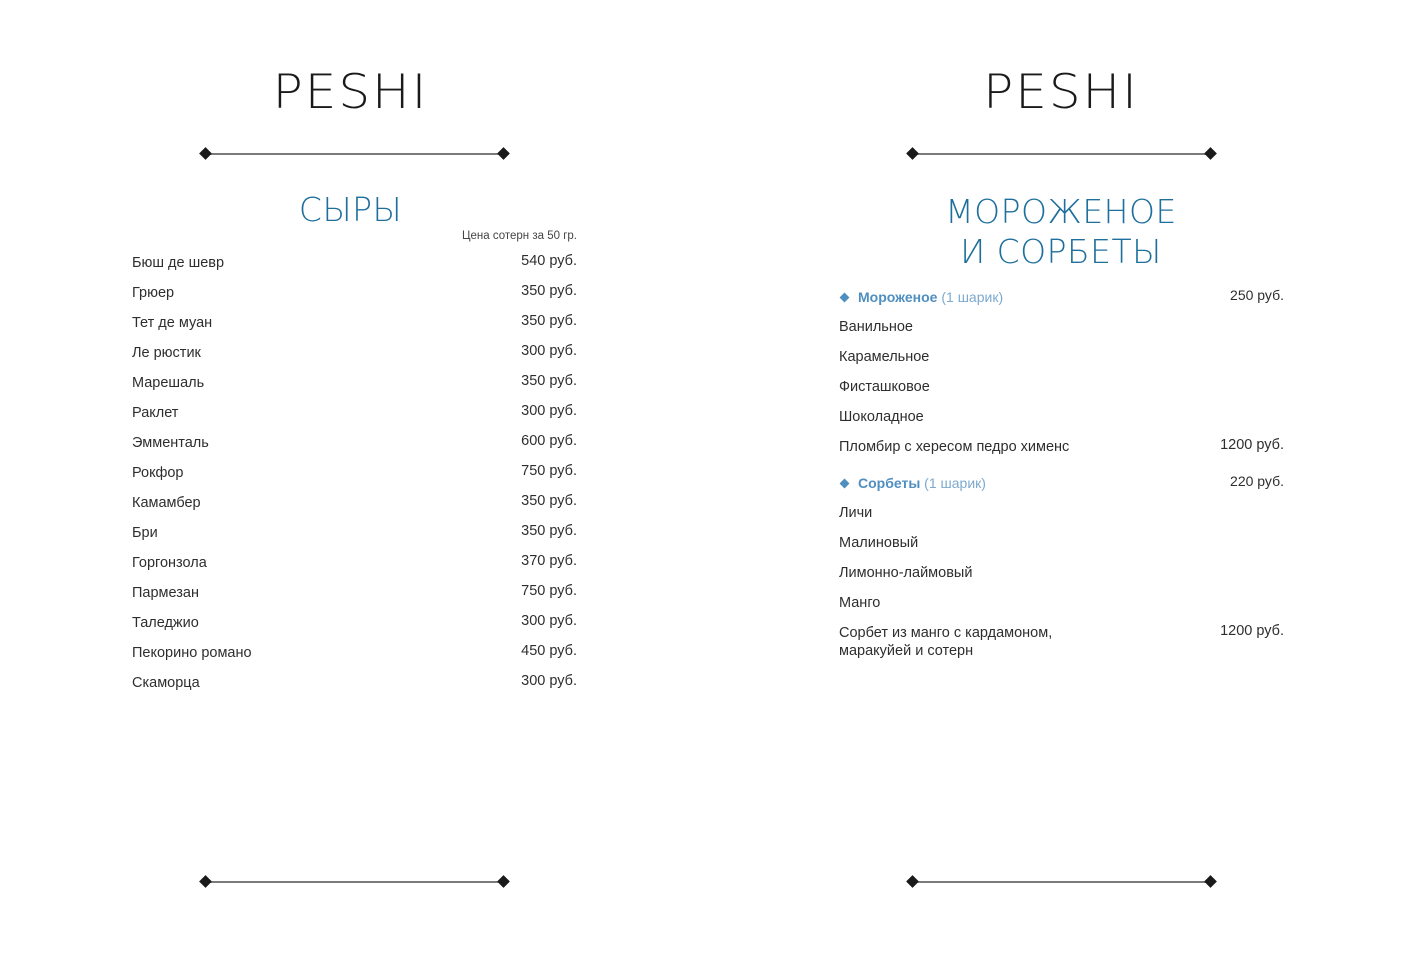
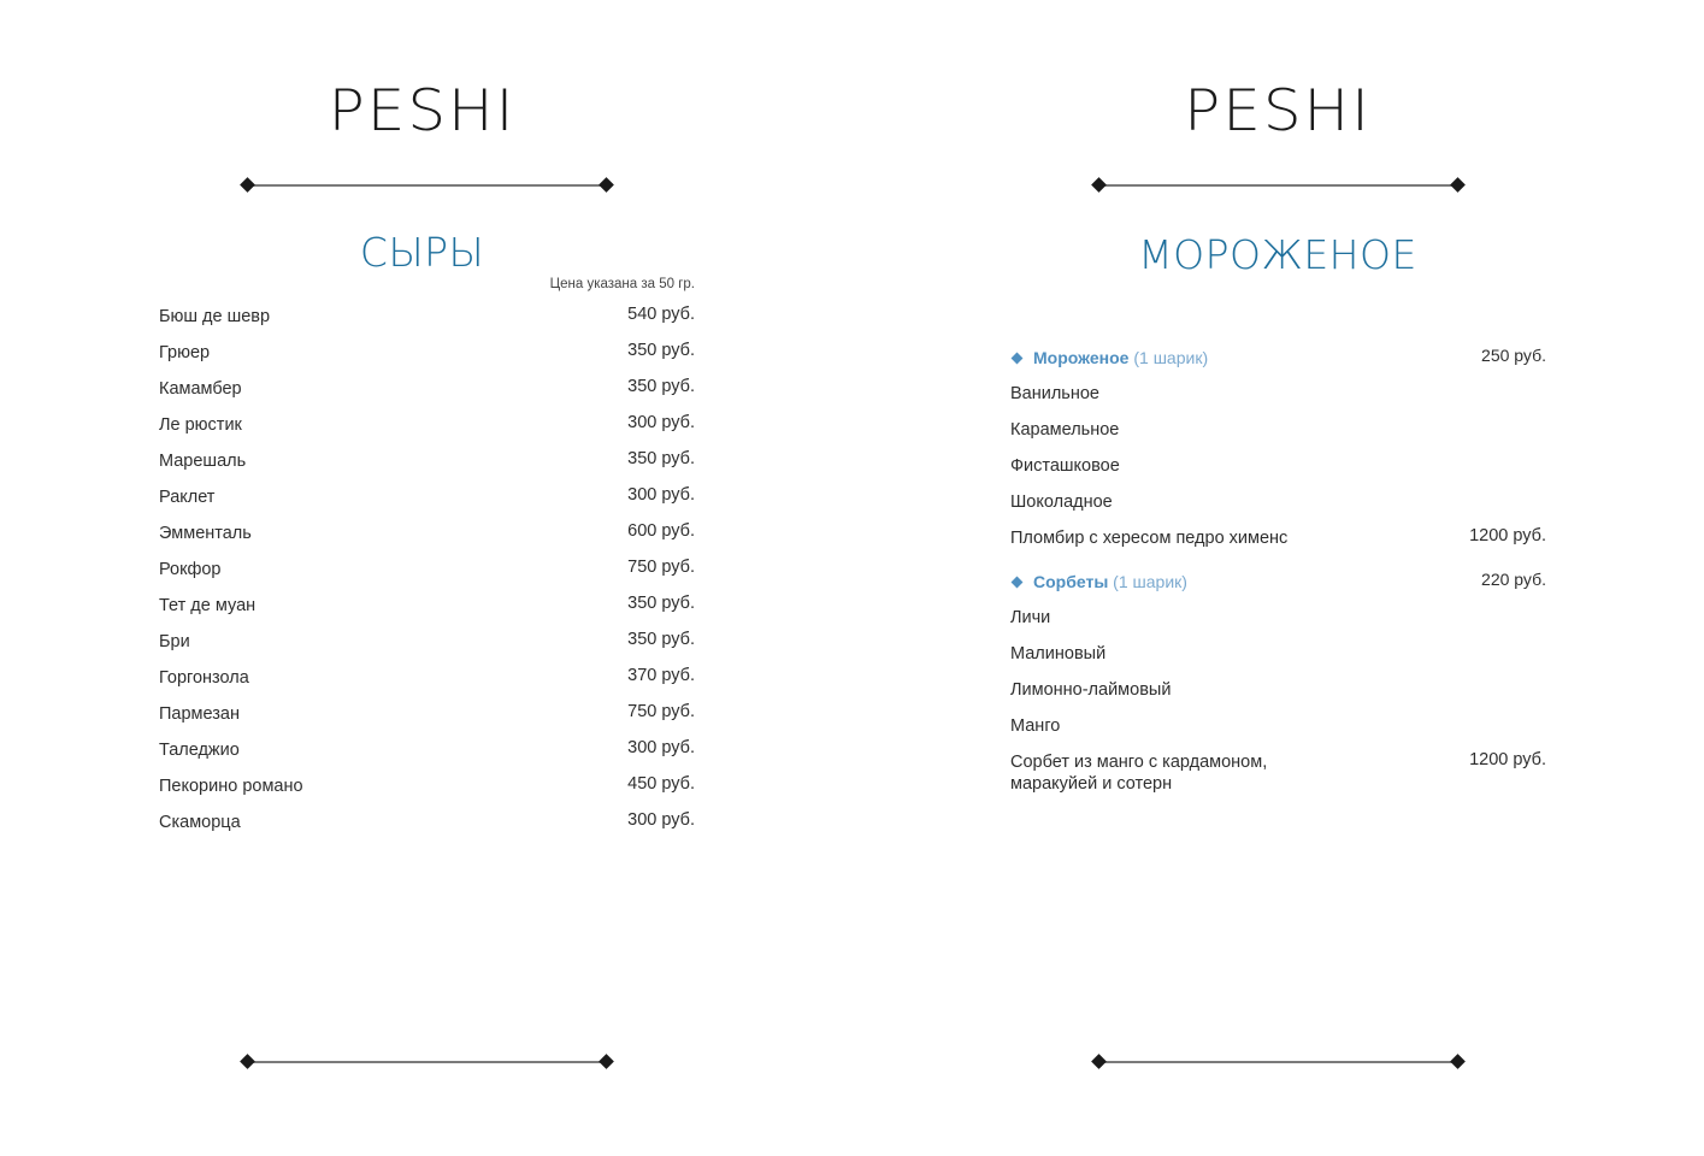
  PESHI
  СЫРЫ
- Цена сотерн за 50 гр.
+ Цена указана за 50 гр.
  Бюш де шевр
  540 руб.
  Грюер
  350 руб.
- Тет де муан
+ Камамбер
  350 руб.
  Ле рюстик
  300 руб.
  Марешаль
  350 руб.
  Раклет
  300 руб.
  Эмменталь
  600 руб.
  Рокфор
  750 руб.
- Камамбер
+ Тет де муан
  350 руб.
  Бри
  350 руб.
  Горгонзола
  370 руб.
  Пармезан
  750 руб.
  Таледжио
  300 руб.
  Пекорино романо
  450 руб.
  Скаморца
  300 руб.
  PESHI
  МОРОЖЕНОЕ
- И СОРБЕТЫ
  Мороженое (1 шарик)
  250 руб.
  Ванильное
  Карамельное
  Фисташковое
  Шоколадное
  Пломбир с хересом педро хименс
  1200 руб.
  Сорбеты (1 шарик)
  220 руб.
  Личи
  Малиновый
  Лимонно-лаймовый
  Манго
  Сорбет из манго с кардамоном,
  маракуйей и сотерн
  1200 руб.
